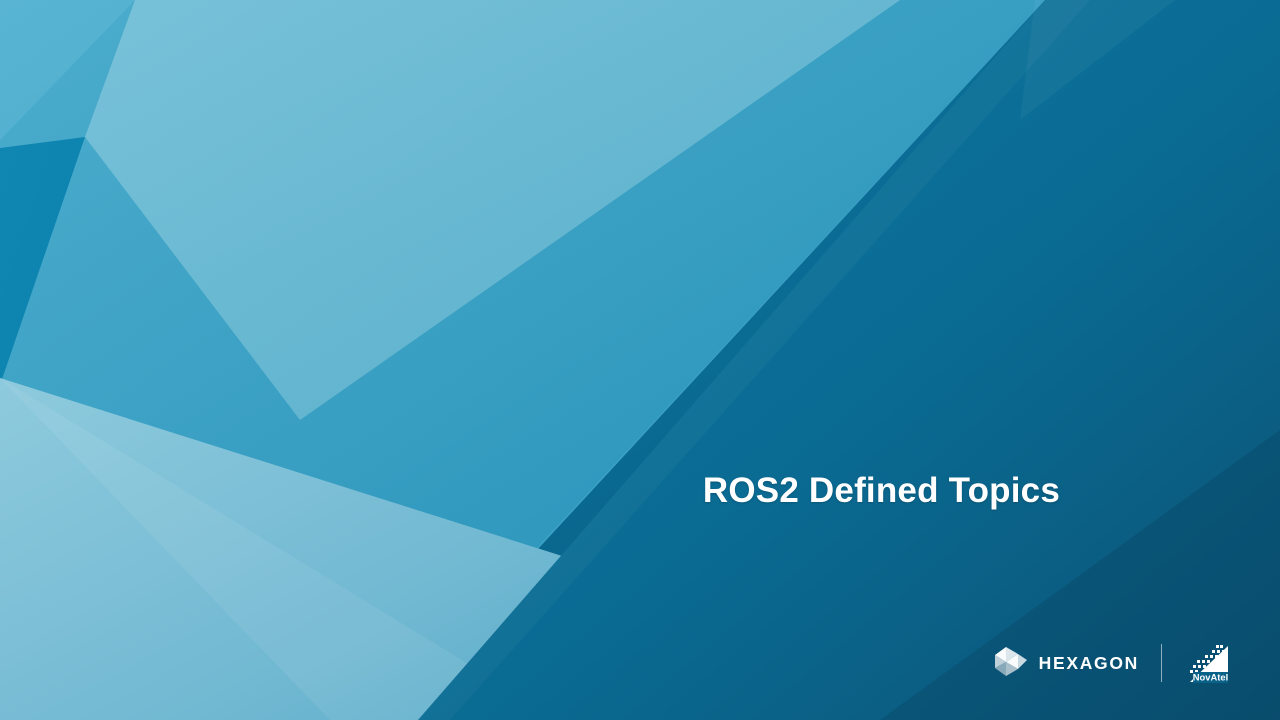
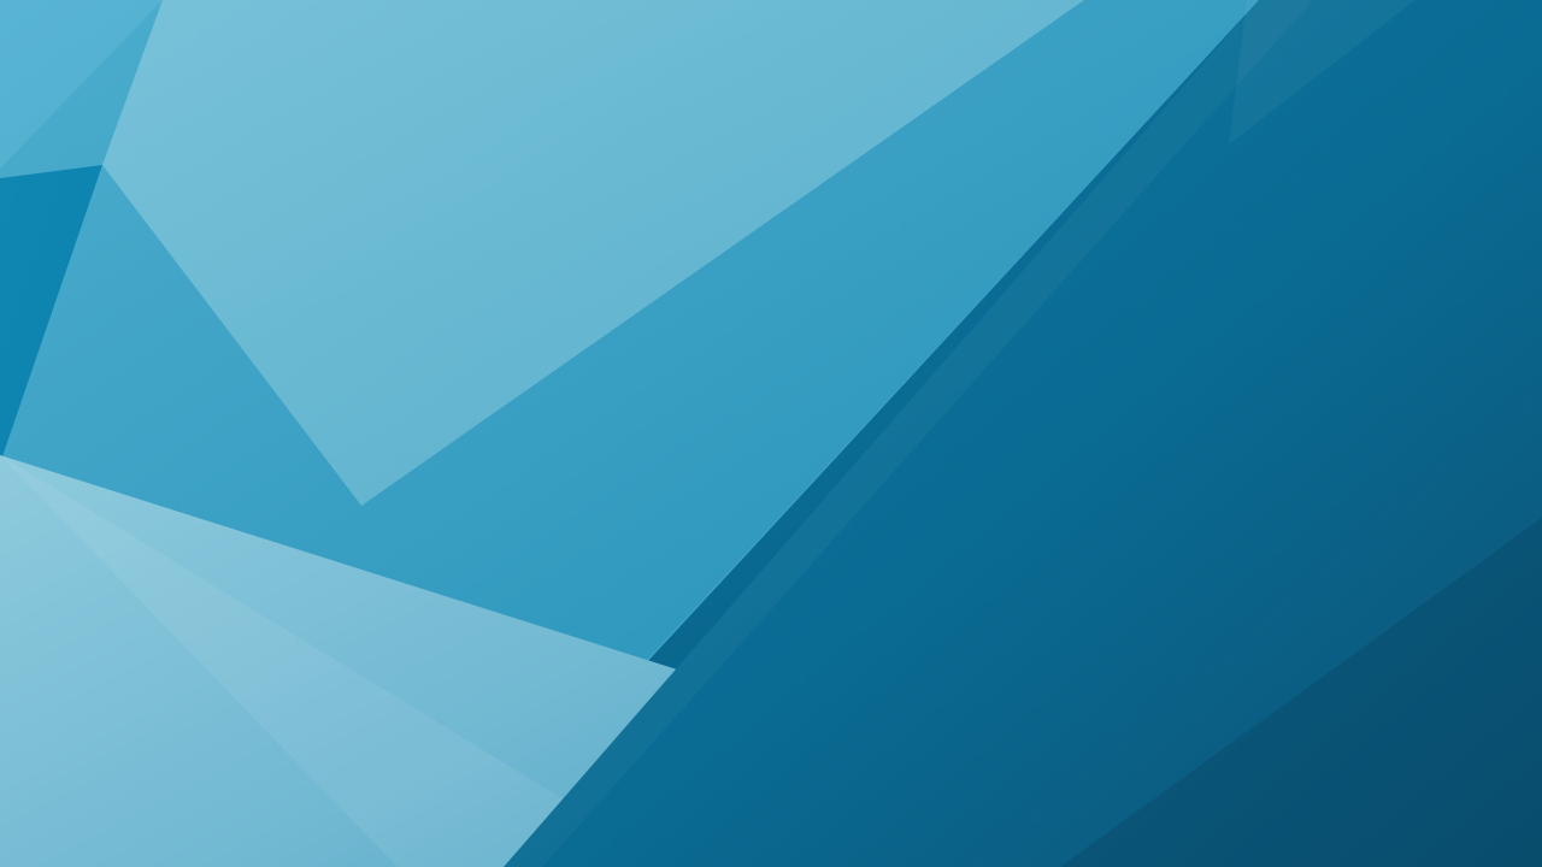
- ROS2 Defined Topics
- HEXAGON
- NovAtel
